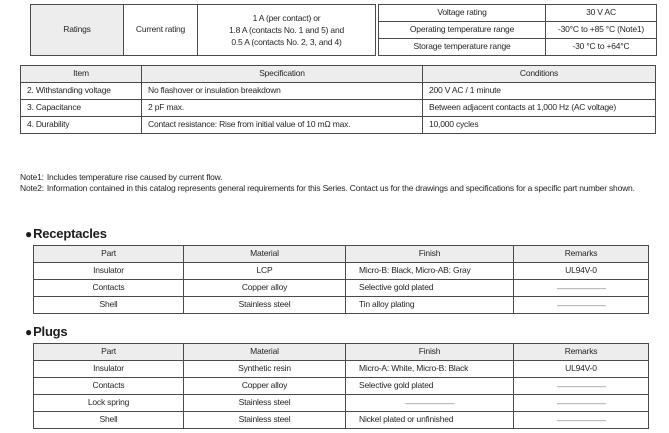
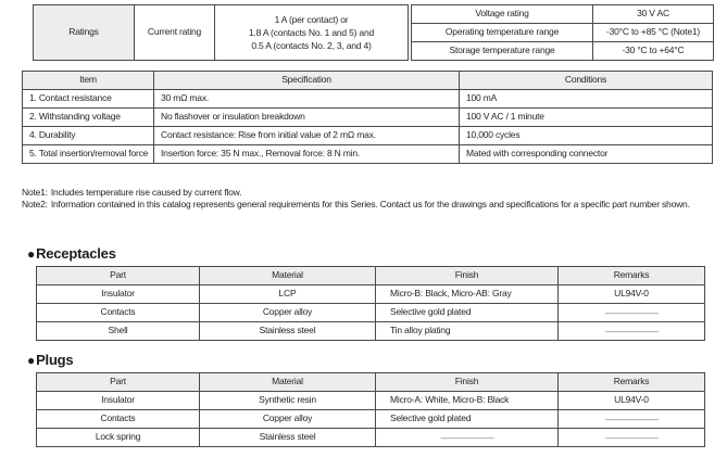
  Ratings	Current rating	1 A (per contact) or 1.8 A (contacts No. 1 and 5) and 0.5 A (contacts No. 2, 3, and 4)
  Voltage rating	30 V AC
  Operating temperature range	-30°C to +85 °C (Note1)
  Storage temperature range	-30 °C to +64°C
  Item	Specification	Conditions
+ 1. Contact resistance	30 mΩ max.	100 mA
- 2. Withstanding voltage	No flashover or insulation breakdown	200 V AC / 1 minute
+ 2. Withstanding voltage	No flashover or insulation breakdown	100 V AC / 1 minute
- 3. Capacitance	2 pF max.	Between adjacent contacts at 1,000 Hz (AC voltage)
- 4. Durability	Contact resistance: Rise from initial value of 10 mΩ max.	10,000 cycles
+ 4. Durability	Contact resistance: Rise from initial value of 2 mΩ max.	10,000 cycles
+ 5. Total insertion/removal force	Insertion force: 35 N max., Removal force: 8 N min.	Mated with corresponding connector
  Note1:
  Includes temperature rise caused by current flow.
  Note2:
  Information contained in this catalog represents general requirements for this Series. Contact us for the drawings and specifications for a specific part number shown.
  ●Receptacles
  Part	Material	Finish	Remarks
  Insulator	LCP	Micro-B: Black, Micro-AB: Gray	UL94V-0
  Contacts	Copper alloy	Selective gold plated	——————
  Shell	Stainless steel	Tin alloy plating	——————
  ●Plugs
  Part	Material	Finish	Remarks
  Insulator	Synthetic resin	Micro-A: White, Micro-B: Black	UL94V-0
  Contacts	Copper alloy	Selective gold plated	——————
  Lock spring	Stainless steel	——————	——————
- Shell	Stainless steel	Nickel plated or unfinished	——————
